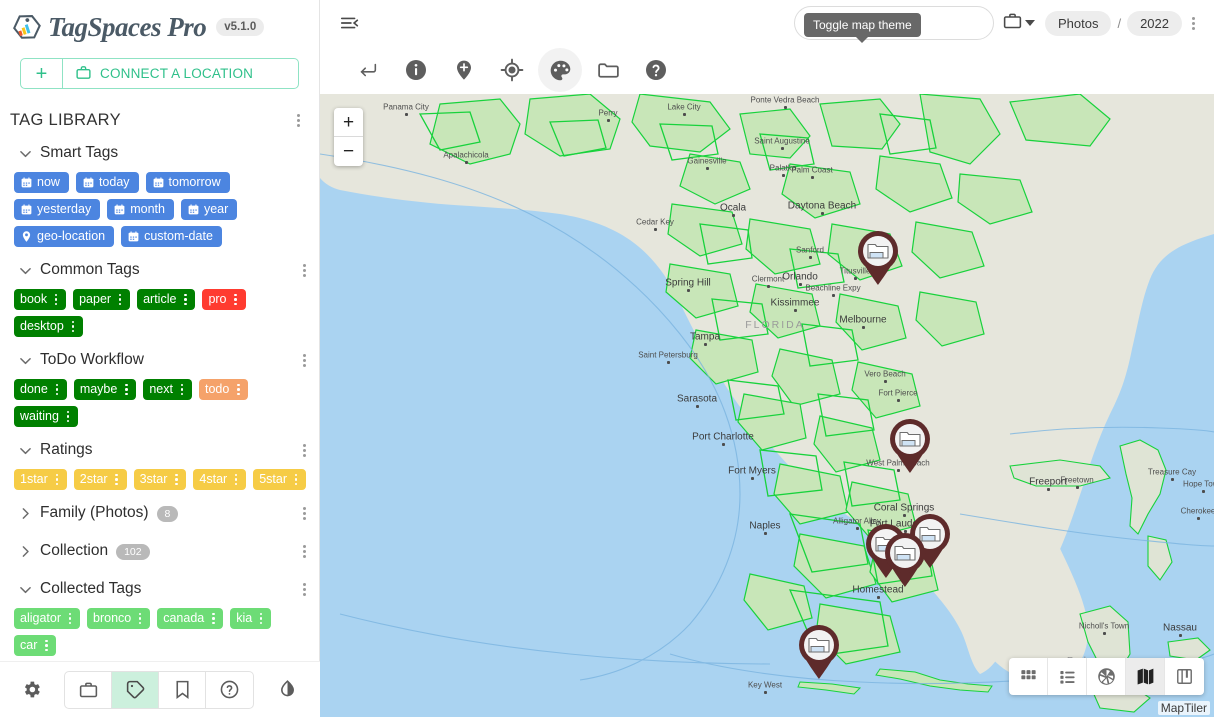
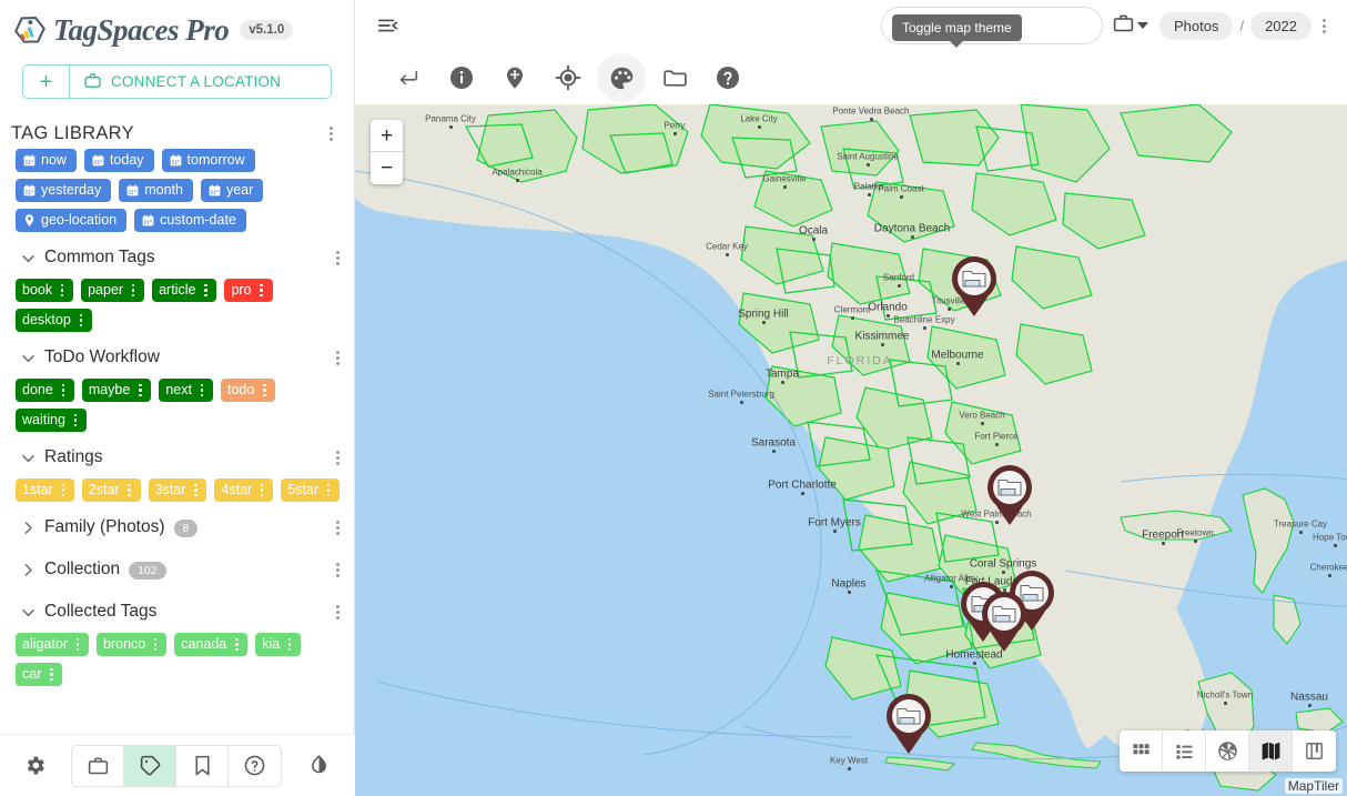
  TagSpaces Pro
  v5.1.0
  +
  CONNECT A LOCATION
  TAG LIBRARY
- Smart Tags
  now
  today
  tomorrow
  yesterday
  month
  year
  geo-location
  custom-date
  Common Tags
  book
  paper
  article
  pro
  desktop
  ToDo Workflow
  done
  maybe
  next
  todo
  waiting
  Ratings
  1star
  2star
  3star
  4star
  5star
  Family (Photos) 8
  Collection 102
  Collected Tags
  aligator
  bronco
  canada
  kia
  car
  Photos
  /
  2022
  Toggle map theme
  Panama City
  Apalachicola
  Perry
  Lake City
  Saint Augustine
  Ponte Vedra Beach
  Cedar Key
  Ocala
  Gainesville
  Palatka
  Daytona Beach
  Palm Coast
  Sanford
  Orlando
  Clermont
  Spring Hill
  Kissimmee
  Beachline Expy
  Titusville
  Melbourne
  FLORIDA
  Tampa
  Saint Petersburg
  Vero Beach
  Sarasota
  Fort Pierce
  Port Charlotte
  West Palmach
  Fort Myers
  Coral Springs
  Alligator Alley
  Naples
  Homestead
  Key West
  Freeport
  Freetown
  Treasure Cay
  Hope To
  Cherokee
  Nicholl's Town
  Nassau
  +
  −
  MapTiler
